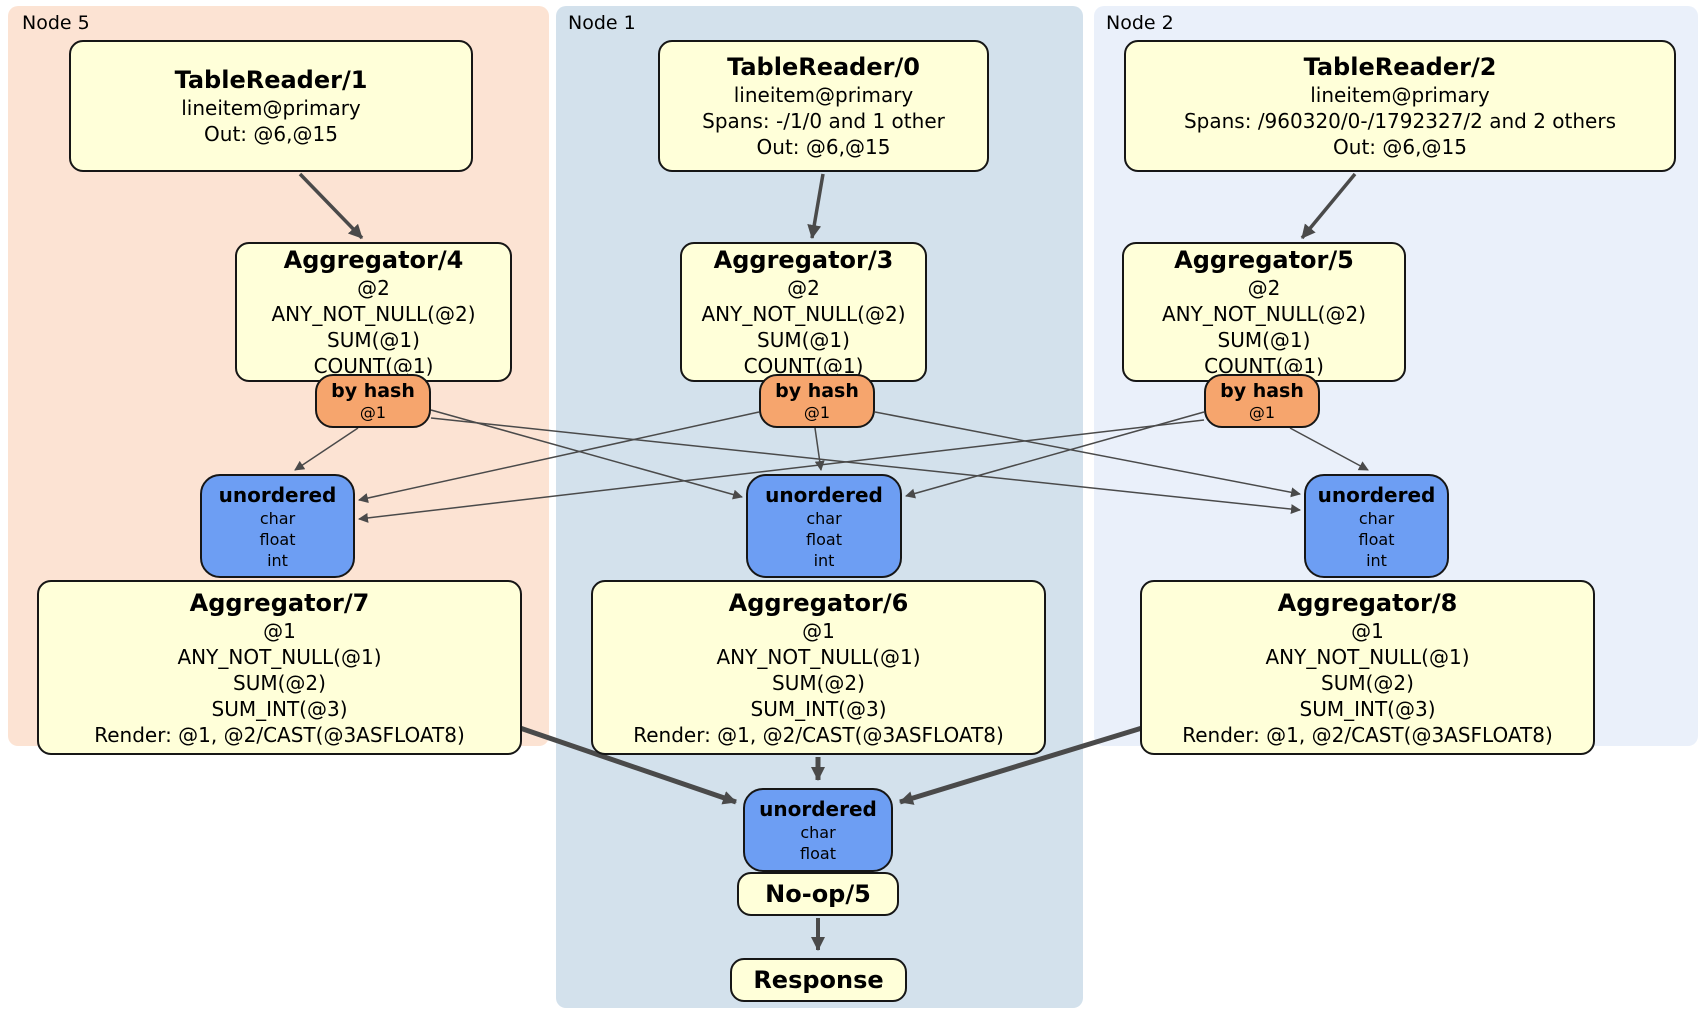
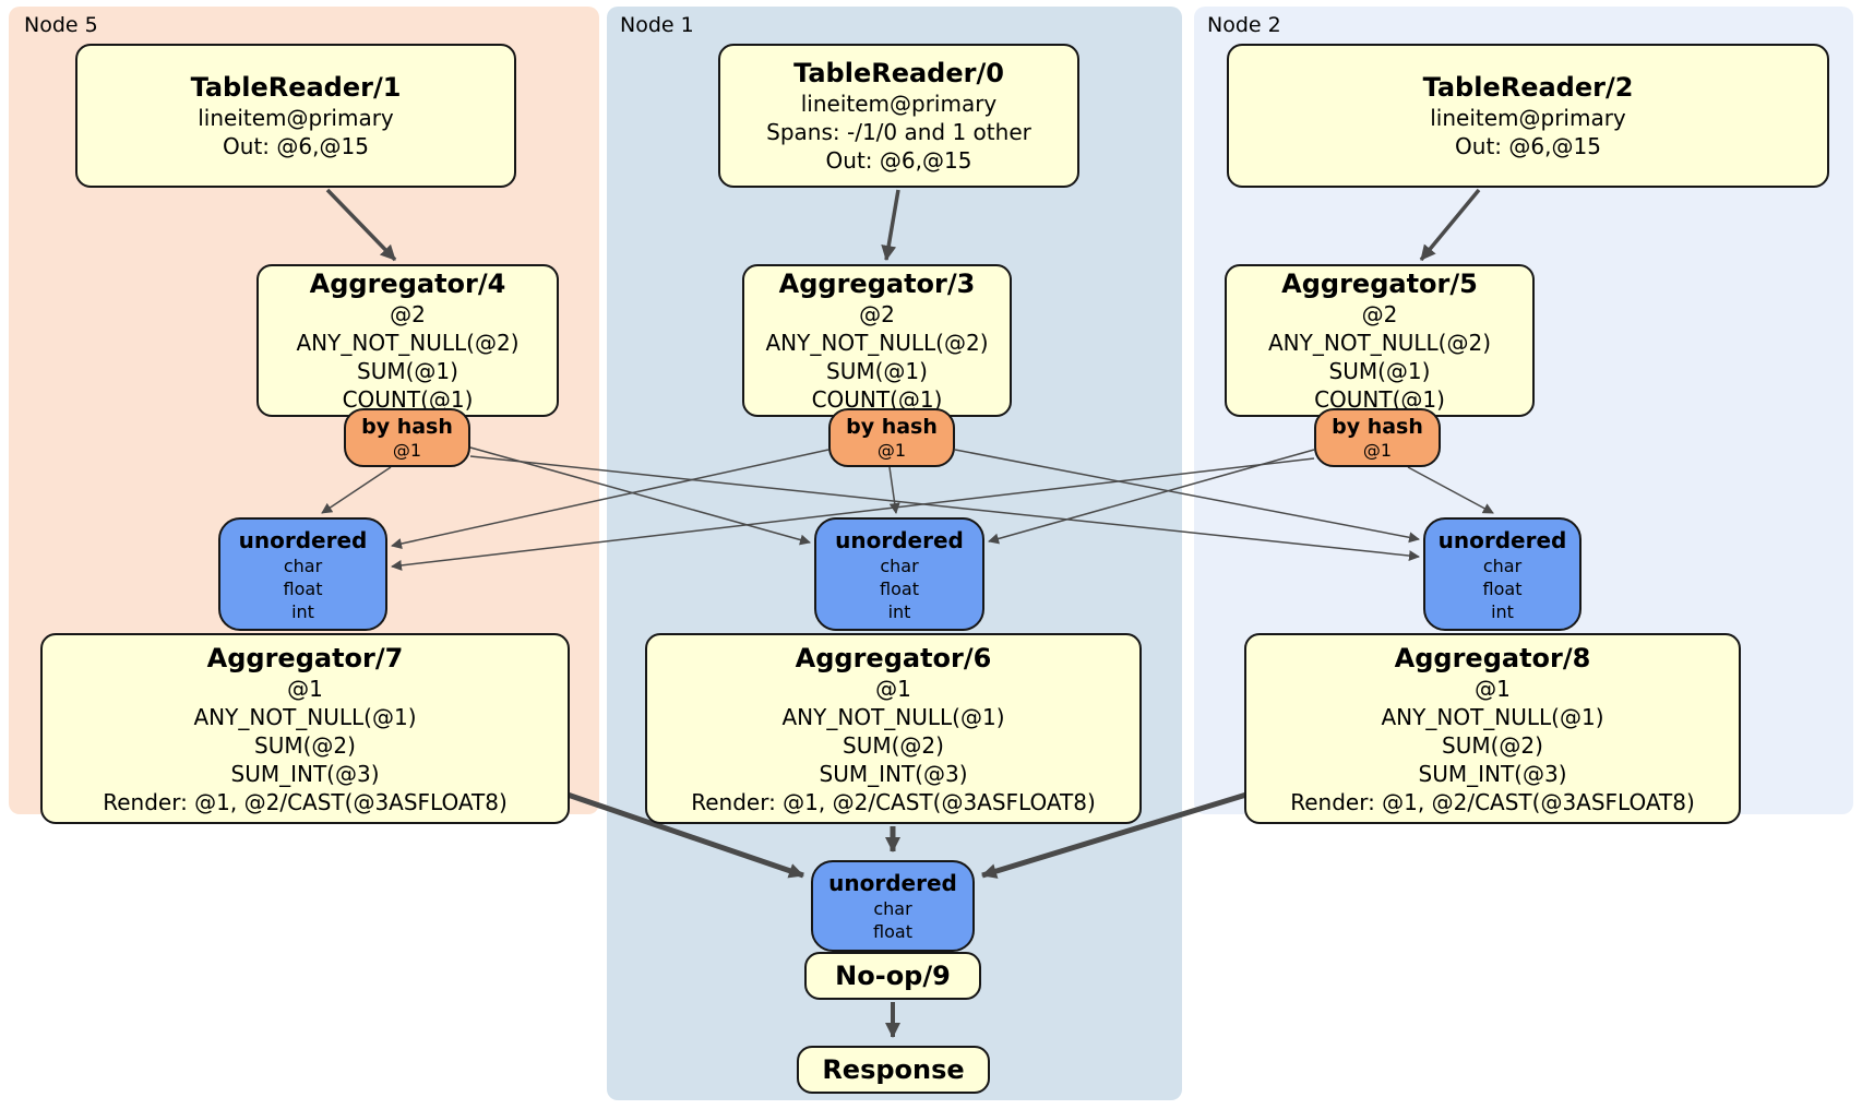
  Node 5
  Node 1
  Node 2
  TableReader/1
  lineitem@primary
  Out: @6,@15
  TableReader/0
  lineitem@primary
  Spans: -/1/0 and 1 other
  Out: @6,@15
  TableReader/2
  lineitem@primary
- Spans: /960320/0-/1792327/2 and 2 others
  Out: @6,@15
  Aggregator/4
  @2
  ANY_NOT_NULL(@2)
  SUM(@1)
  COUNT(@1)
  Aggregator/3
  @2
  ANY_NOT_NULL(@2)
  SUM(@1)
  COUNT(@1)
  Aggregator/5
  @2
  ANY_NOT_NULL(@2)
  SUM(@1)
  COUNT(@1)
  by hash
  @1
  by hash
  @1
  by hash
  @1
  unordered
  char
  float
  int
  unordered
  char
  float
  int
  unordered
  char
  float
  int
  Aggregator/7
  @1
  ANY_NOT_NULL(@1)
  SUM(@2)
  SUM_INT(@3)
  Render: @1, @2/CAST(@3ASFLOAT8)
  Aggregator/6
  @1
  ANY_NOT_NULL(@1)
  SUM(@2)
  SUM_INT(@3)
  Render: @1, @2/CAST(@3ASFLOAT8)
  Aggregator/8
  @1
  ANY_NOT_NULL(@1)
  SUM(@2)
  SUM_INT(@3)
  Render: @1, @2/CAST(@3ASFLOAT8)
  unordered
  char
  float
- No-op/5
+ No-op/9
  Response
